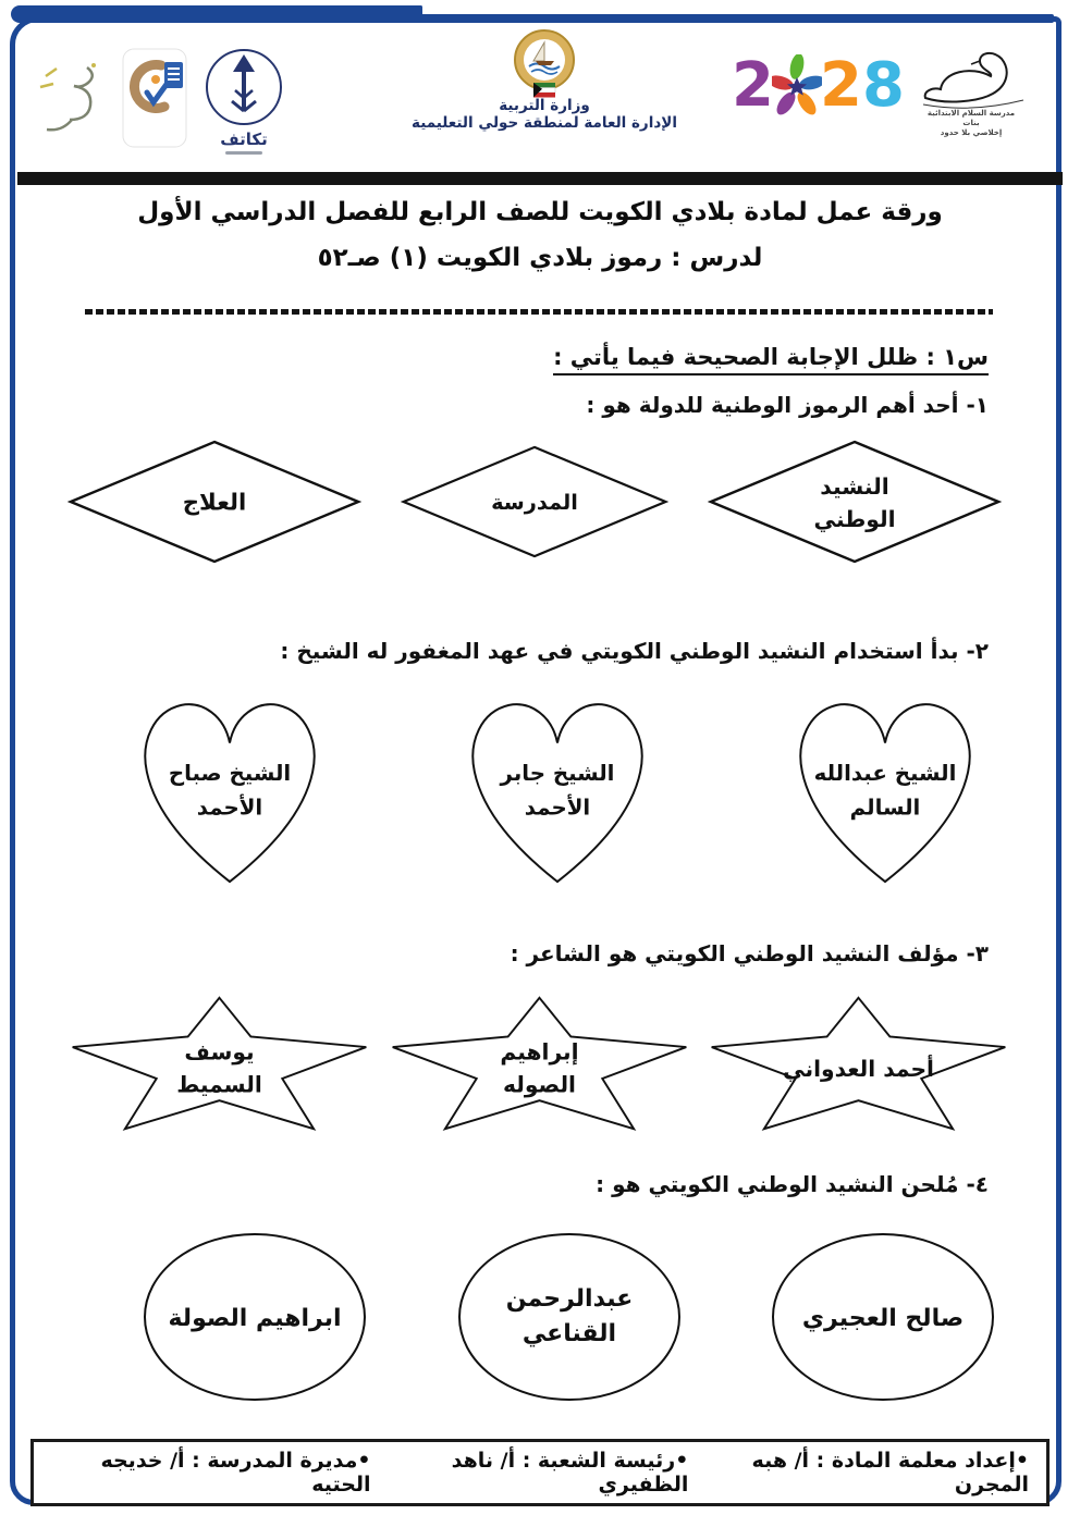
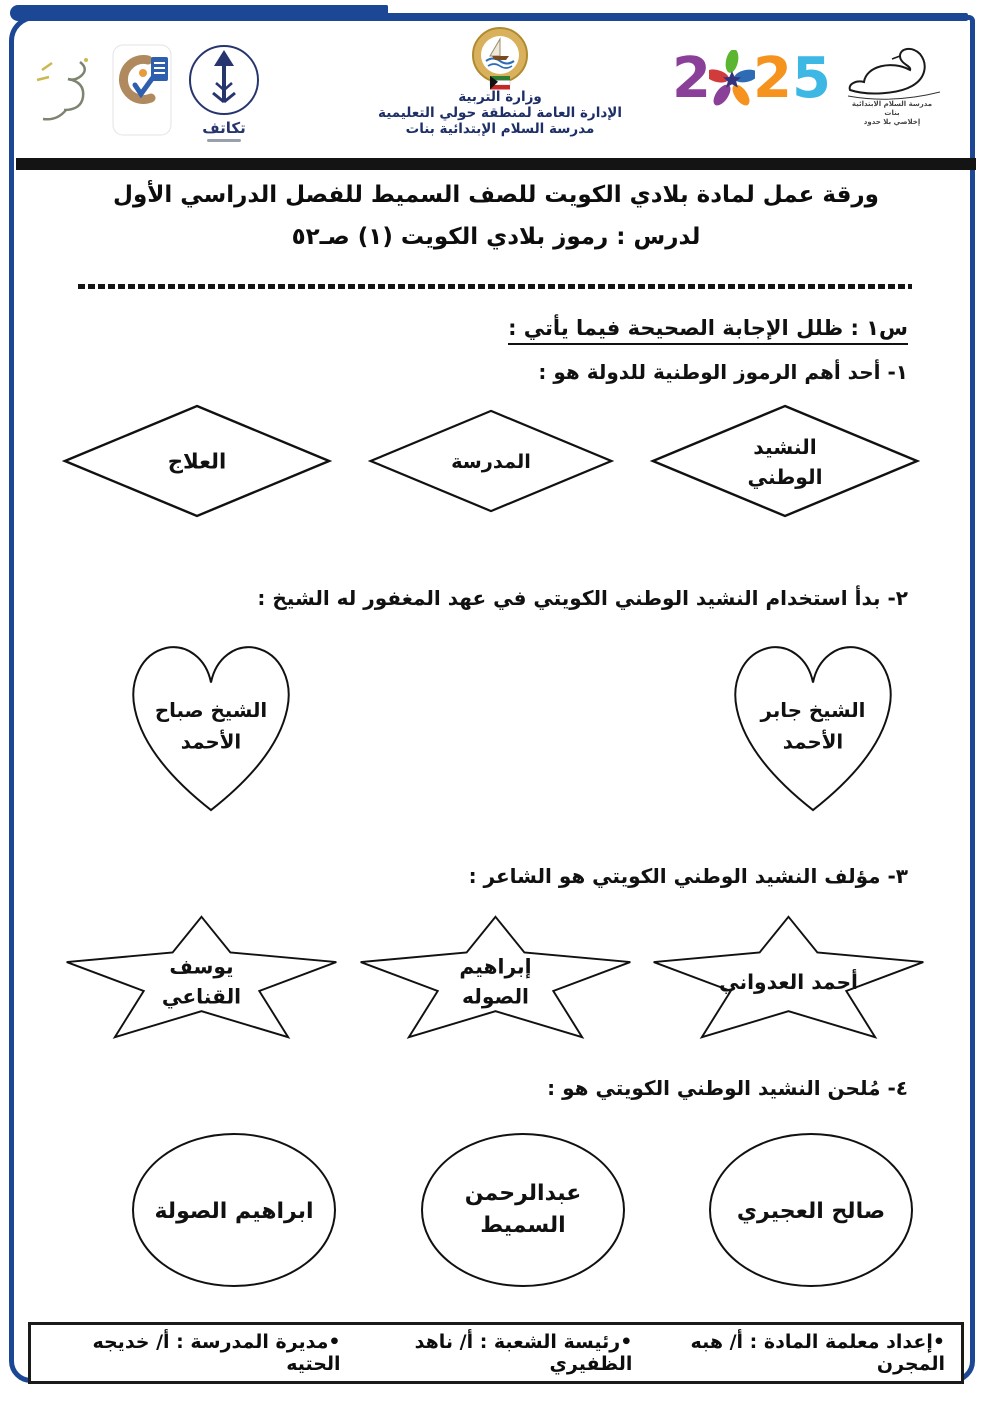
  تكاتف
  وزارة التربية
  الإدارة العامة لمنطقة حولي التعليمية
+ مدرسة السلام الإبتدائية بنات
  2
  2
- 8
+ 5
  مدرسة السلام الابتدائية
  بنات
  إخلاصي بلا حدود
- ورقة عمل لمادة بلادي الكويت للصف الرابع للفصل الدراسي الأول
+ ورقة عمل لمادة بلادي الكويت للصف السميط للفصل الدراسي الأول
  لدرس : رموز بلادي الكويت (١) صـ٥٢
  س١ : ظلل الإجابة الصحيحة فيما يأتي :
  ١- أحد أهم الرموز الوطنية للدولة هو :
  النشيد
  الوطني
  المدرسة
  العلاج
  ٢- بدأ استخدام النشيد الوطني الكويتي في عهد المغفور له الشيخ :
- الشيخ عبدالله
- السالم
  الشيخ جابر
  الأحمد
  الشيخ صباح
  الأحمد
  ٣- مؤلف النشيد الوطني الكويتي هو الشاعر :
  أحمد العدواني
  إبراهيم
  الصوله
  يوسف
- السميط
+ القناعي
  ٤- مُلحن النشيد الوطني الكويتي هو :
  صالح العجيري
  عبدالرحمن
- القناعي
+ السميط
  ابراهيم الصولة
  •إعداد معلمة المادة : أ/ هبه المجرن
  •رئيسة الشعبة : أ/ ناهد الظفيري
  •مديرة المدرسة : أ/ خديجه الحتيه
